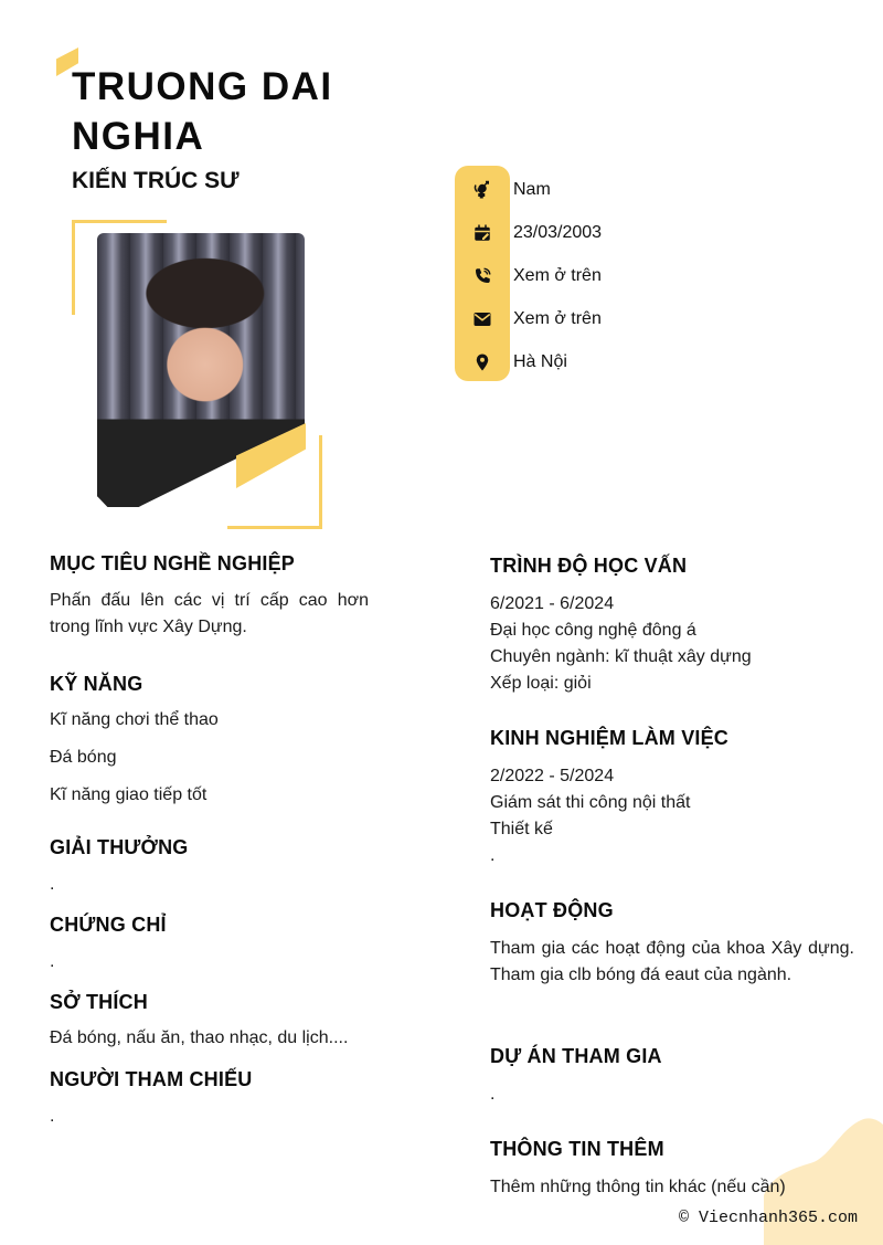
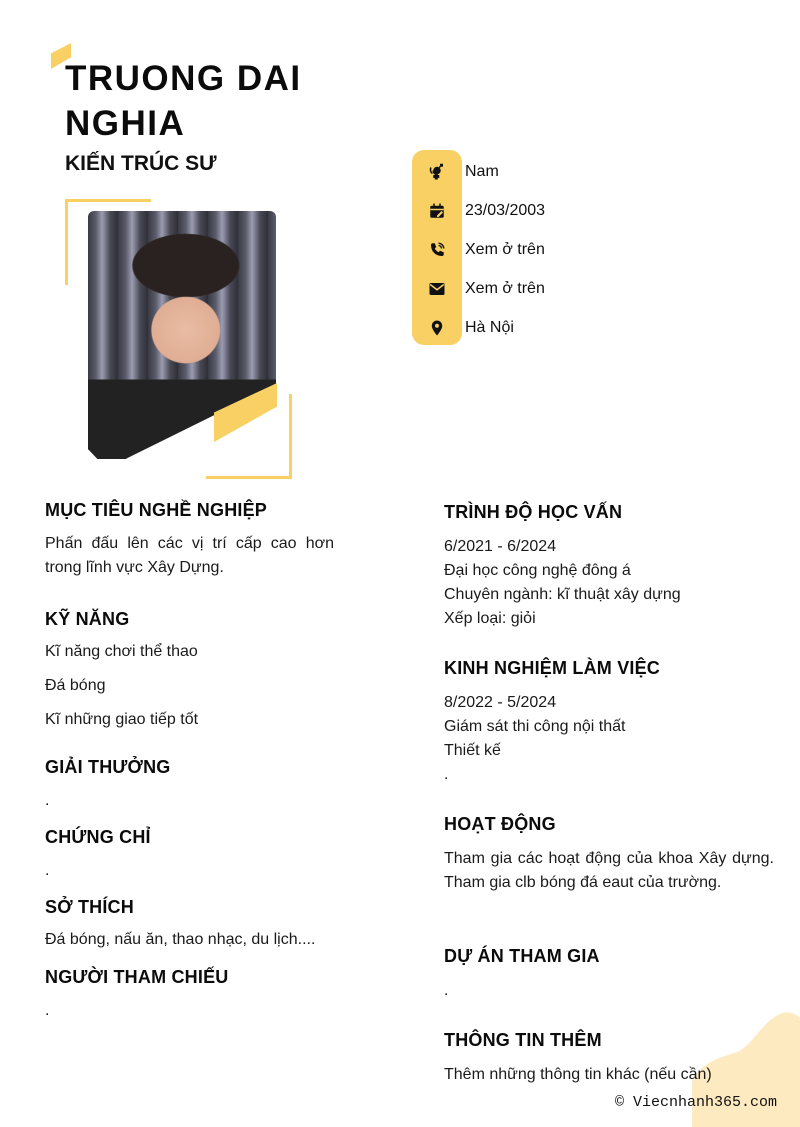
  TRUONG DAI NGHIA
  KIẾN TRÚC SƯ
  Nam
  23/03/2003
  Xem ở trên
  Xem ở trên
  Hà Nội
  MỤC TIÊU NGHỀ NGHIỆP
  Phấn đấu lên các vị trí cấp cao hơn trong lĩnh vực Xây Dựng.
  KỸ NĂNG
  Kĩ năng chơi thể thao
  Đá bóng
- Kĩ năng giao tiếp tốt
+ Kĩ những giao tiếp tốt
  GIẢI THƯỞNG
  .
  CHỨNG CHỈ
  .
  SỞ THÍCH
  Đá bóng, nấu ăn, thao nhạc, du lịch....
  NGƯỜI THAM CHIẾU
  .
  TRÌNH ĐỘ HỌC VẤN
  6/2021 - 6/2024
  Đại học công nghệ đông á
  Chuyên ngành: kĩ thuật xây dựng
  Xếp loại: giỏi
  KINH NGHIỆM LÀM VIỆC
- 2/2022 - 5/2024
+ 8/2022 - 5/2024
  Giám sát thi công nội thất
  Thiết kế
  .
  HOẠT ĐỘNG
- Tham gia các hoạt động của khoa Xây dựng. Tham gia clb bóng đá eaut của ngành.
+ Tham gia các hoạt động của khoa Xây dựng. Tham gia clb bóng đá eaut của trường.
  DỰ ÁN THAM GIA
  .
  THÔNG TIN THÊM
  Thêm những thông tin khác (nếu cần)
  © Viecnhanh365.com
